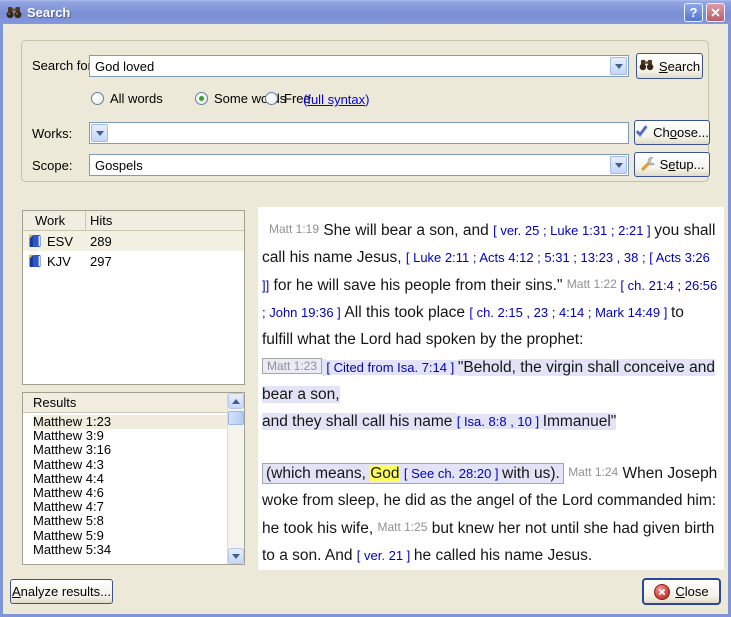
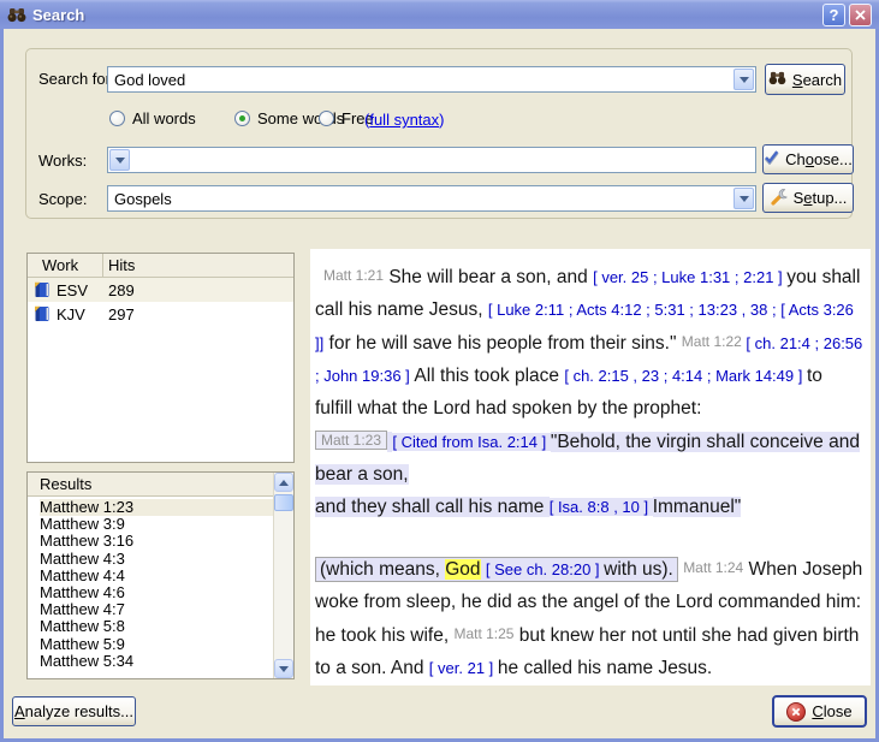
  Search
  ?
  Search fo
  God loved
  Search
  All words
  Free
  (full syntax)
  Works:
  Choose...
  Scope:
  Gospels
  Setup...
  Work
  Hits
  ESV
  289
  KJV
  297
  Results
  Matthew 1:23
  Matthew 3:9
  Matthew 3:16
  Matthew 4:3
  Matthew 4:4
  Matthew 4:6
  Matthew 4:7
  Matthew 5:8
  Matthew 5:9
  Matthew 5:34
- Matt 1:19 She will bear a son, and [ ver. 25 ; Luke 1:31 ; 2:21 ] you shall call his name Jesus, [ Luke 2:11 ; Acts 4:12 ; 5:31 ; 13:23 , 38 ; [ Acts 3:26 ]] for he will save his people from their sins." Matt 1:22 [ ch. 21:4 ; 26:56 ; John 19:36 ] All this took place [ ch. 2:15 , 23 ; 4:14 ; Mark 14:49 ] to fulfill what the Lord had spoken by the prophet:
+ Matt 1:21 She will bear a son, and [ ver. 25 ; Luke 1:31 ; 2:21 ] you shall call his name Jesus, [ Luke 2:11 ; Acts 4:12 ; 5:31 ; 13:23 , 38 ; [ Acts 3:26 ]] for he will save his people from their sins." Matt 1:22 [ ch. 21:4 ; 26:56 ; John 19:36 ] All this took place [ ch. 2:15 , 23 ; 4:14 ; Mark 14:49 ] to fulfill what the Lord had spoken by the prophet:
- Matt 1:23 [ Cited from Isa. 7:14 ] "Behold, the virgin shall conceive and bear a son,
+ Matt 1:23 [ Cited from Isa. 2:14 ] "Behold, the virgin shall conceive and bear a son,
  and they shall call his name [ Isa. 8:8 , 10 ] Immanuel"
  (which means, God [ See ch. 28:20 ] with us). Matt 1:24 When Joseph woke from sleep, he did as the angel of the Lord commanded him: he took his wife, Matt 1:25 but knew her not until she had given birth to a son. And [ ver. 21 ] he called his name Jesus.
  Analyze results...
  Close
